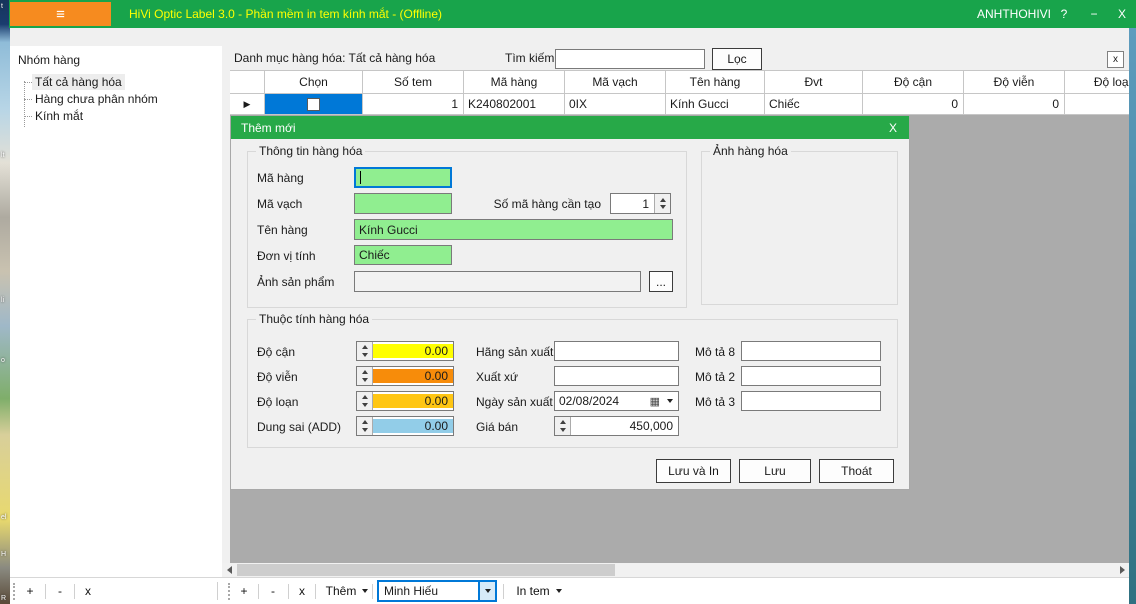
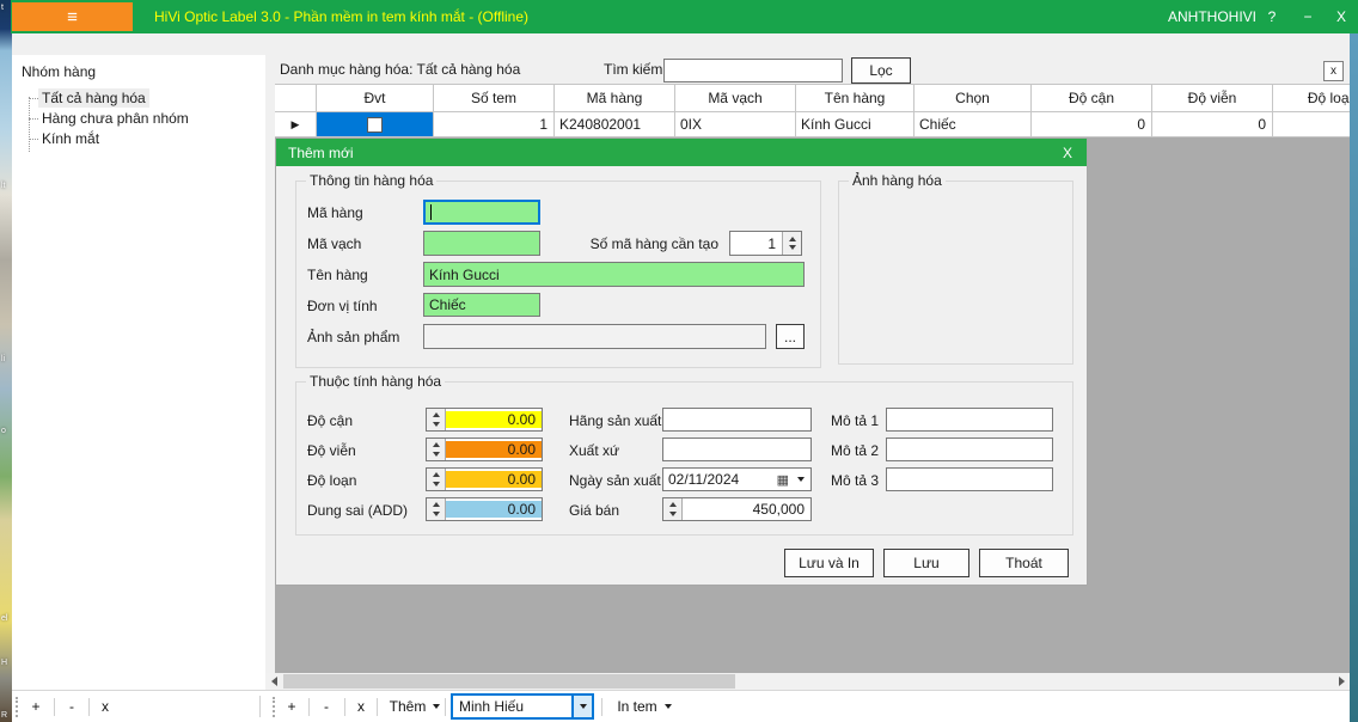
  ≡
  HiVi Optic Label 3.0 - Phần mềm in tem kính mắt - (Offline)
  ANHTHOHIVI
  ?
  −
  X
  Nhóm hàng
  Tất cả hàng hóa
  Hàng chưa phân nhóm
  Kính mắt
  Danh mục hàng hóa: Tất cả hàng hóa
  Tìm kiếm
  Lọc
  x
- Chọn
+ Đvt
  Số tem
  Mã hàng
  Mã vạch
  Tên hàng
- Đvt
+ Chọn
  Độ cận
  Độ viễn
  Độ loạ
  ▶
  1
  K240802001
  0IX
  Kính Gucci
  Chiếc
  0
  0
  Thêm mới
  X
  Thông tin hàng hóa
  Ảnh hàng hóa
  Thuộc tính hàng hóa
  Mã hàng
  Mã vạch
  Số mã hàng cần tạo
  1
  Tên hàng
  Kính Gucci
  Đơn vị tính
  Chiếc
  Ảnh sản phẩm
  ...
  Độ cận
  0.00
  Độ viễn
  0.00
  Độ loạn
  0.00
  Dung sai (ADD)
  0.00
  Hãng sản xuất
  Xuất xứ
  Ngày sản xuất
- 02/08/2024
+ 02/11/2024
  ▦
  Giá bán
  450,000
- Mô tả 8
+ Mô tả 1
  Mô tả 2
  Mô tả 3
  Lưu và In
  Lưu
  Thoát
  +
  -
  x
  +
  -
  x
  Thêm
  Minh Hiếu
  In tem
